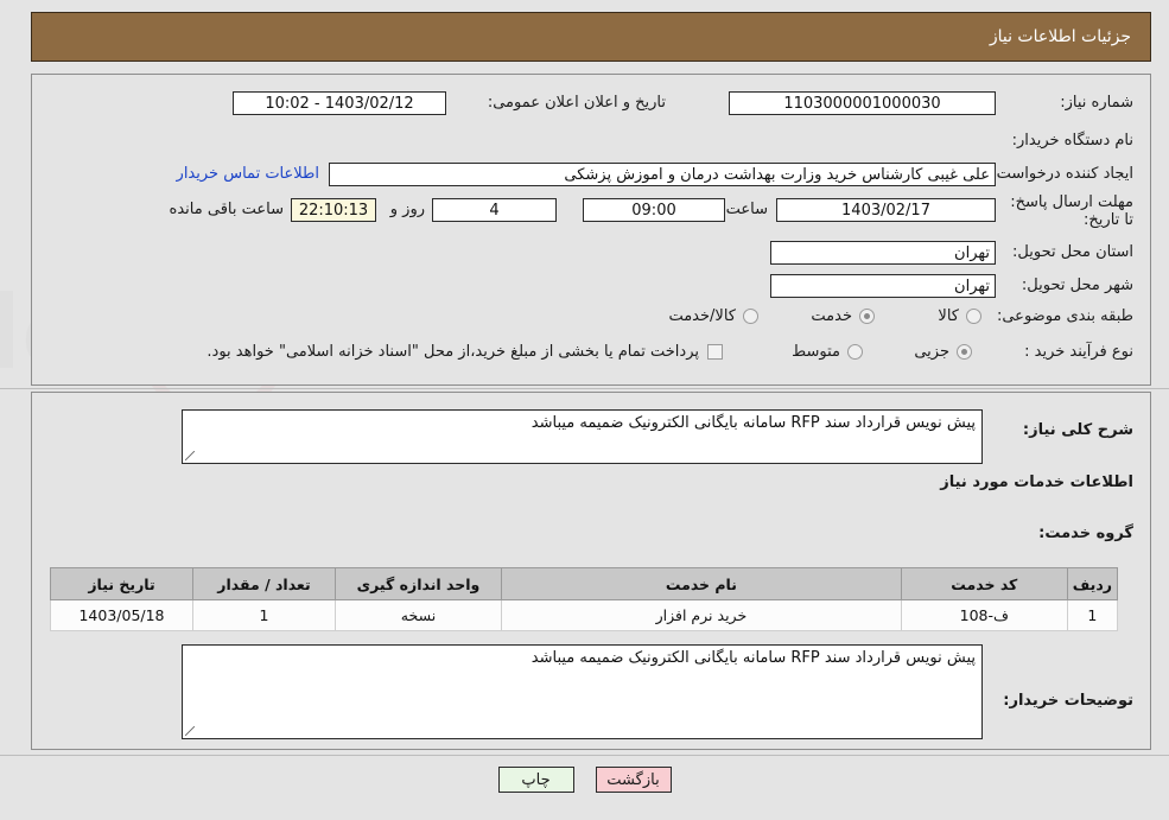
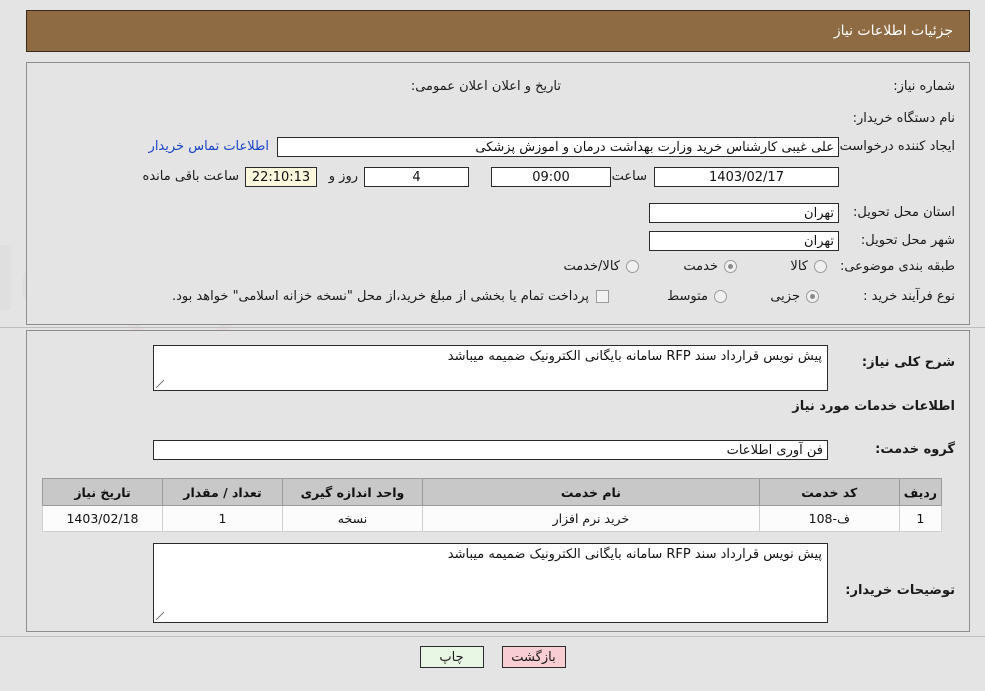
  جزئیات اطلاعات نیاز
  شماره نیاز:
- 1103000001000030
  تاریخ و اعلان اعلان عمومی:
- 1403/02/12 - 10:02
  نام دستگاه خریدار:
  ایجاد کننده درخواست
  علی غیبی کارشناس خرید وزارت بهداشت درمان و اموزش پزشکی
  اطلاعات تماس خریدار
- مهلت ارسال پاسخ: تا تاریخ:
  1403/02/17
  ساعت
  09:00
  4
  روز و
  22:10:13
  ساعت باقی مانده
  استان محل تحویل:
  تهران
  شهر محل تحویل:
  تهران
  طبقه بندی موضوعی:
  کالا
  خدمت
  کالا/خدمت
  نوع فرآیند خرید :
  جزیی
  متوسط
- پرداخت تمام یا بخشی از مبلغ خرید،از محل "اسناد خزانه اسلامی" خواهد بود.
+ پرداخت تمام یا بخشی از مبلغ خرید،از محل "نسخه خزانه اسلامی" خواهد بود.
  شرح کلی نیاز:
  پیش نویس قرارداد سند RFP سامانه بایگانی الکترونیک ضمیمه میباشد
  اطلاعات خدمات مورد نیاز
  گروه خدمت:
+ فن آوری اطلاعات
  توضیحات خریدار:
  پیش نویس قرارداد سند RFP سامانه بایگانی الکترونیک ضمیمه میباشد
  ردیف	کد خدمت	نام خدمت	واحد اندازه گیری	تعداد / مقدار	تاریخ نیاز
- 1	ف-108	خرید نرم افزار	نسخه	1	1403/05/18
+ 1	ف-108	خرید نرم افزار	نسخه	1	1403/02/18
  بازگشت
  چاپ
